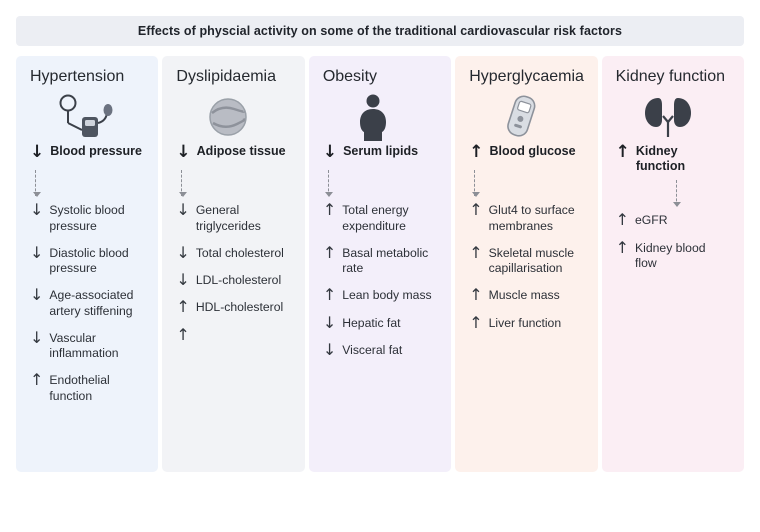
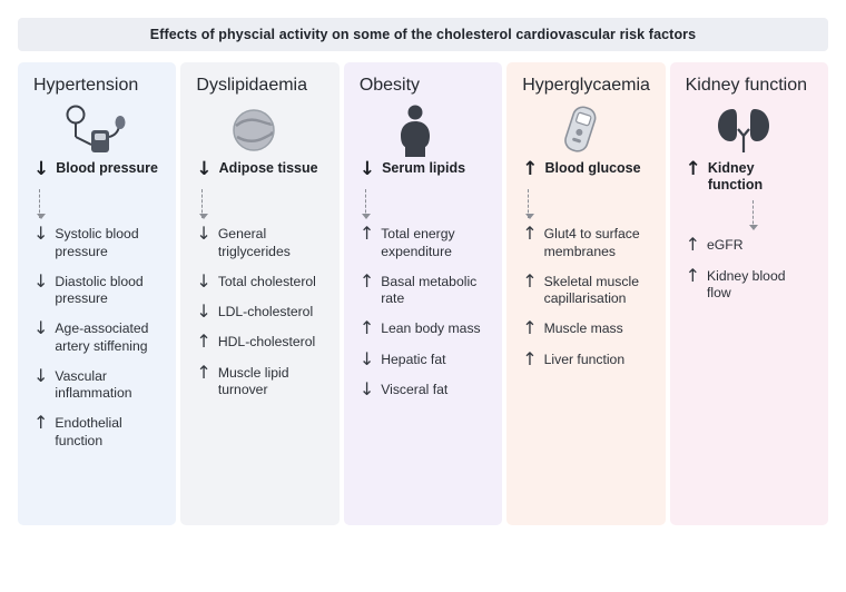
- Effects of physcial activity on some of the traditional cardiovascular risk factors
+ Effects of physcial activity on some of the cholesterol cardiovascular risk factors
  Hypertension
  ↓
  Blood pressure
  ↓
  Systolic blood pressure
  ↓
  Diastolic blood pressure
  ↓
  Age-associated artery stiffening
  ↓
  Vascular inflammation
  ↑
  Endothelial function
  Dyslipidaemia
  ↓
  Adipose tissue
  ↓
  General triglycerides
  ↓
  Total cholesterol
  ↓
  LDL-cholesterol
  ↑
  HDL-cholesterol
  ↑
+ Muscle lipid turnover
  Obesity
  ↓
  Serum lipids
  ↑
  Total energy expenditure
  ↑
  Basal metabolic rate
  ↑
  Lean body mass
  ↓
  Hepatic fat
  ↓
  Visceral fat
  Hyperglycaemia
  ↑
  Blood glucose
  ↑
  Glut4 to surface membranes
  ↑
  Skeletal muscle capillarisation
  ↑
  Muscle mass
  ↑
  Liver function
  Kidney function
  ↑
  Kidney function
  ↑
  eGFR
  ↑
  Kidney blood flow
